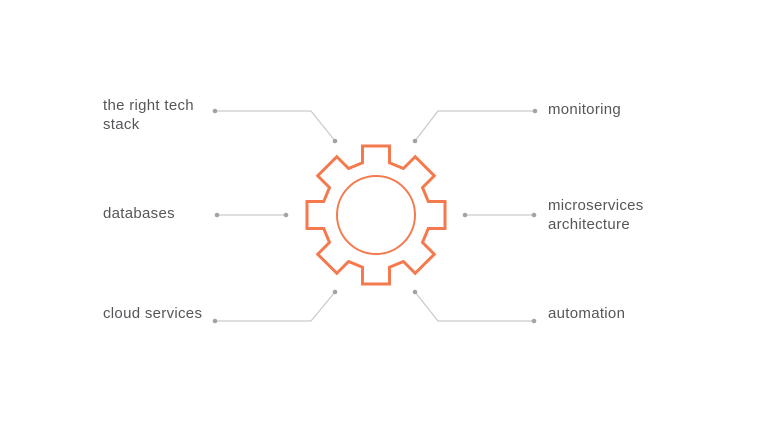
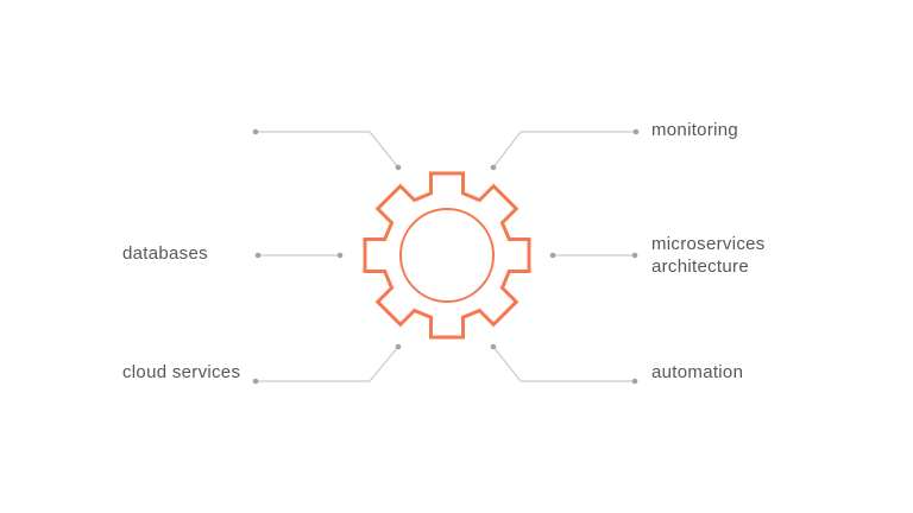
- the right tech stack
  monitoring
  databases
  microservices architecture
  cloud services
  automation
